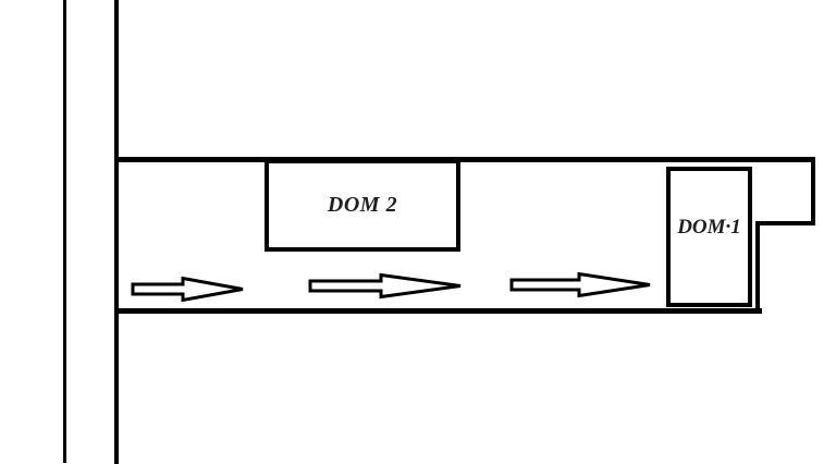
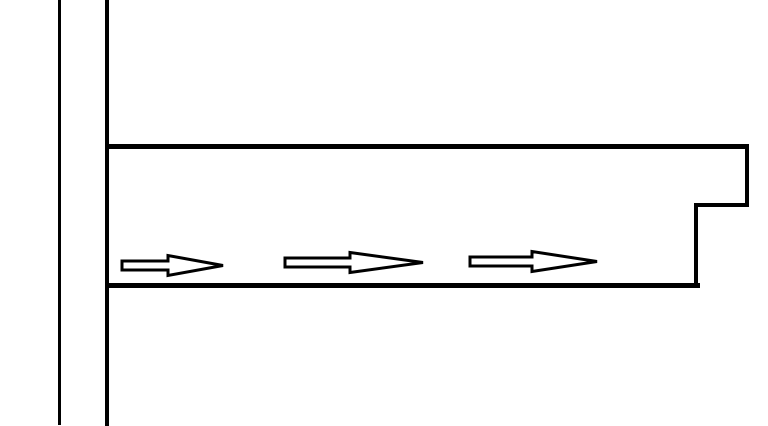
- DOM 2
- DOM·1
